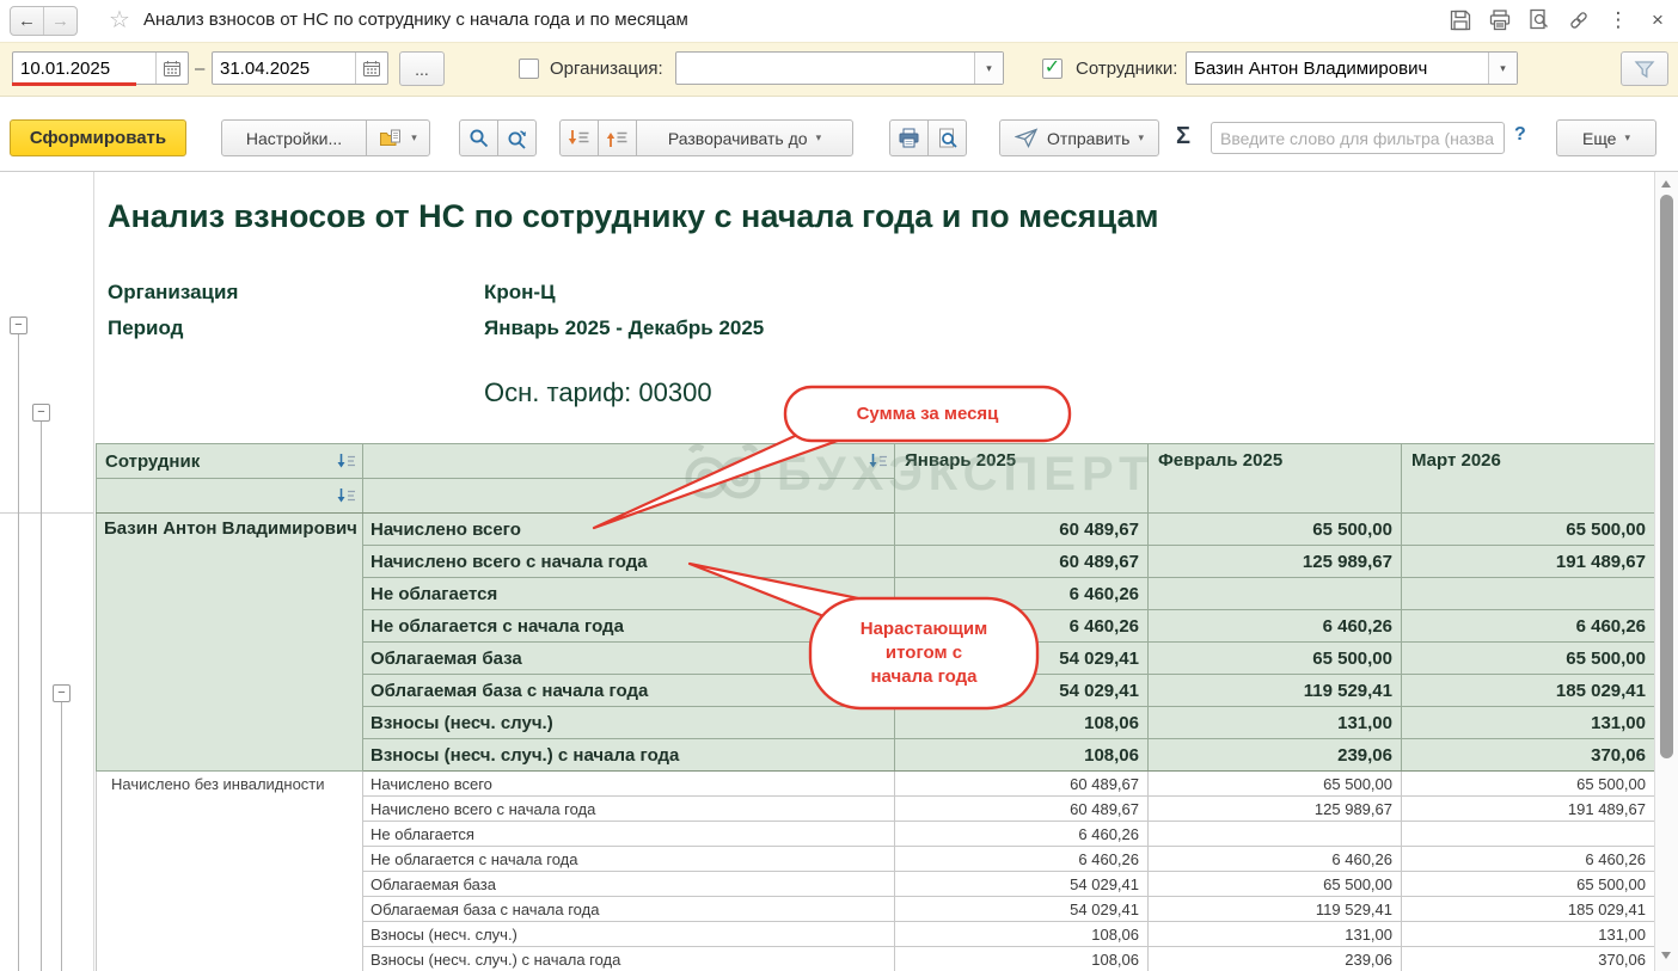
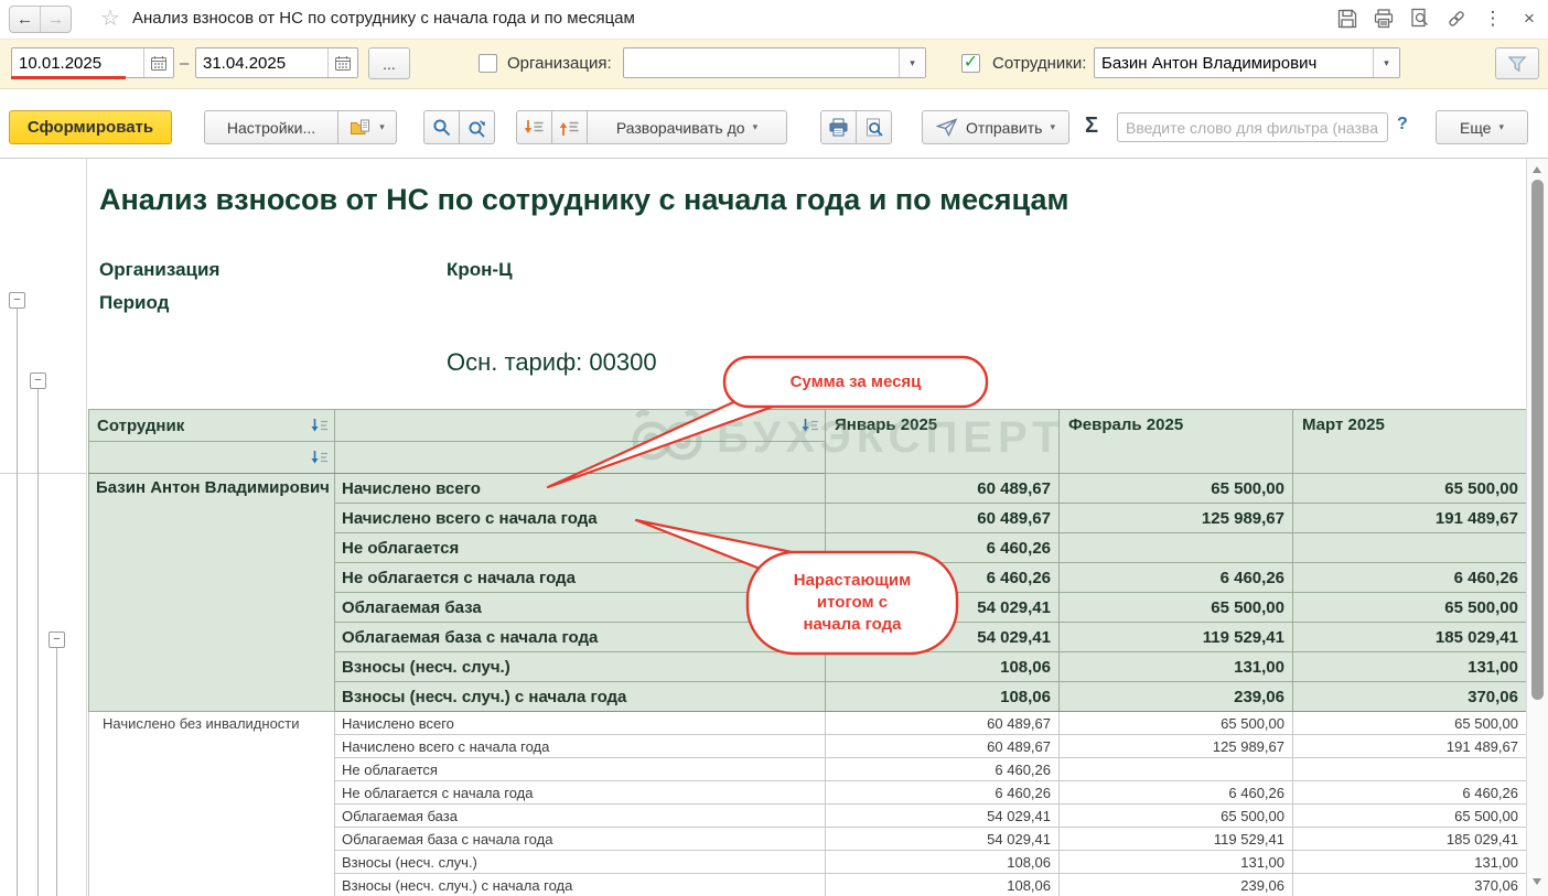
  ←
  →
  ☆
  Анализ взносов от НС по сотруднику с начала года и по месяцам
  ⋮
  ×
  10.01.2025
  –
  31.04.2025
  ...
  Организация:
  ▾
  ✓
  Сотрудники:
  Базин Антон Владимирович
  ▾
  Сформировать
  Настройки...
  ▾
  Разворачивать до
  ▾
  Отправить
  ▾
  Σ
  Введите слово для фильтра (назва
  ?
  Еще
  ▾
  −
  −
  −
  Анализ взносов от НС по сотруднику с начала года и по месяцам
  Организация
  Крон-Ц
  Период
- Январь 2025 - Декабрь 2025
  Осн. тариф: 00300
  БУХЭКСПЕРТ
- Сотрудник		Январь 2025	Февраль 2025	Март 2026
+ Сотрудник		Январь 2025	Февраль 2025	Март 2025
  Базин Антон Владимирович	Начислено всего	60 489,67	65 500,00	65 500,00
  Начислено всего с начала года	60 489,67	125 989,67	191 489,67
  Не облагается	6 460,26
  Не облагается с начала года	6 460,26	6 460,26	6 460,26
  Облагаемая база	54 029,41	65 500,00	65 500,00
  Облагаемая база с начала года	54 029,41	119 529,41	185 029,41
  Взносы (несч. случ.)	108,06	131,00	131,00
  Взносы (несч. случ.) с начала года	108,06	239,06	370,06
  Начислено без инвалидности	Начислено всего	60 489,67	65 500,00	65 500,00
  Начислено всего с начала года	60 489,67	125 989,67	191 489,67
  Не облагается	6 460,26
  Не облагается с начала года	6 460,26	6 460,26	6 460,26
  Облагаемая база	54 029,41	65 500,00	65 500,00
  Облагаемая база с начала года	54 029,41	119 529,41	185 029,41
  Взносы (несч. случ.)	108,06	131,00	131,00
  Взносы (несч. случ.) с начала года	108,06	239,06	370,06
  Сумма за месяц
  Нарастающим
  итогом с
  начала года
